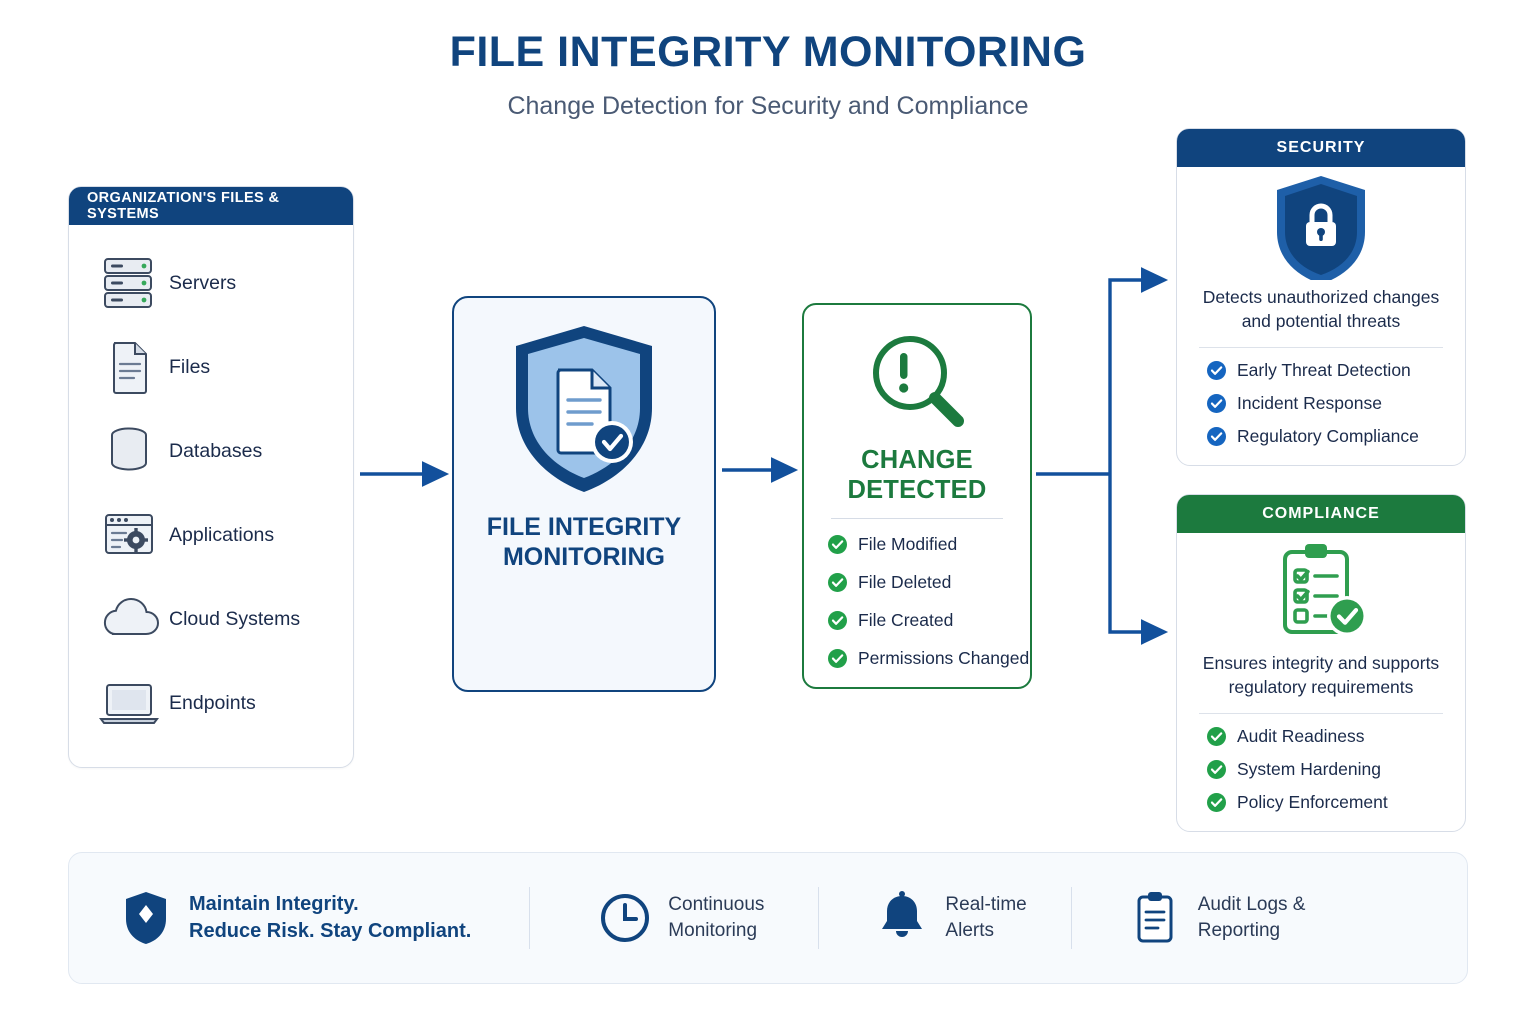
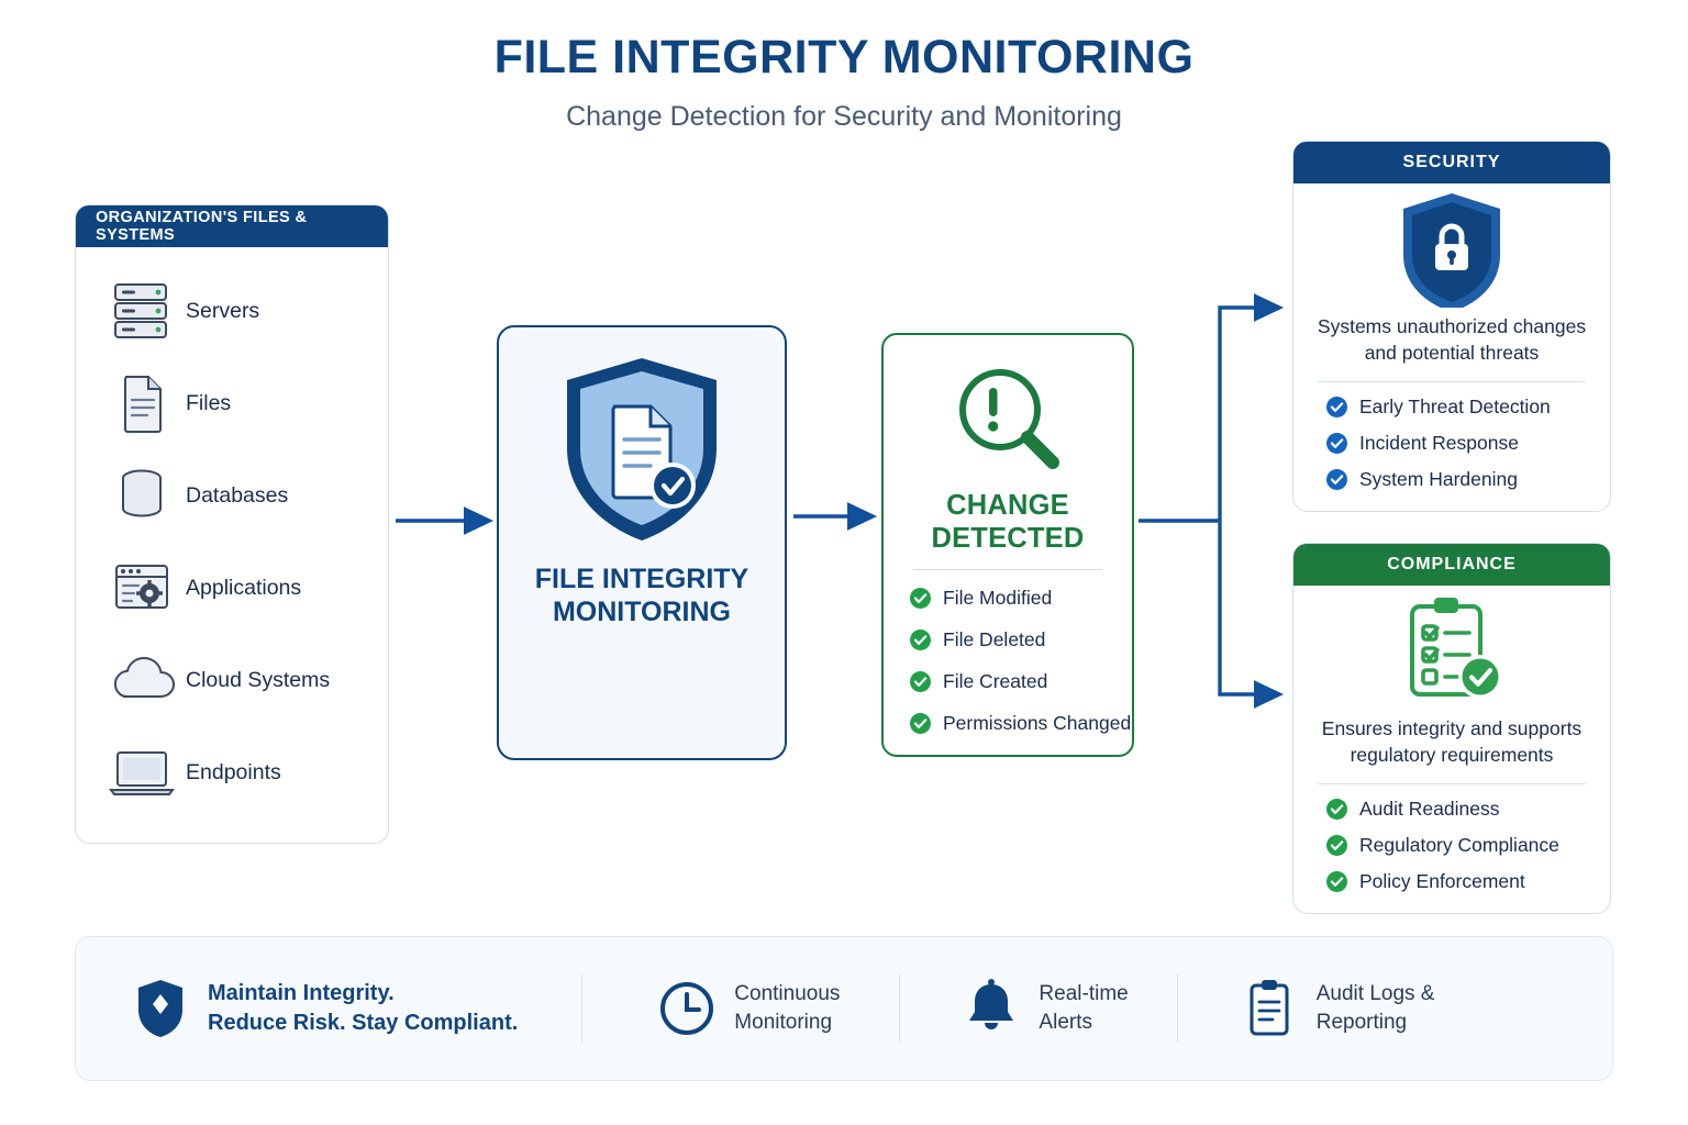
  FILE INTEGRITY MONITORING
- Change Detection for Security and Compliance
+ Change Detection for Security and Monitoring
  ORGANIZATION'S FILES & SYSTEMS
  Servers
  Files
  Databases
  Applications
  Cloud Systems
  Endpoints
  FILE INTEGRITY
  MONITORING
  CHANGE
  DETECTED
  File Modified
  File Deleted
  File Created
  Permissions Changed
  SECURITY
- Detects unauthorized changes and potential threats
+ Systems unauthorized changes and potential threats
  Early Threat Detection
  Incident Response
- Regulatory Compliance
+ System Hardening
  COMPLIANCE
  Ensures integrity and supports regulatory requirements
  Audit Readiness
- System Hardening
+ Regulatory Compliance
  Policy Enforcement
  Maintain Integrity.
  Reduce Risk. Stay Compliant.
  Continuous
  Monitoring
  Real-time
  Alerts
  Audit Logs &
  Reporting
